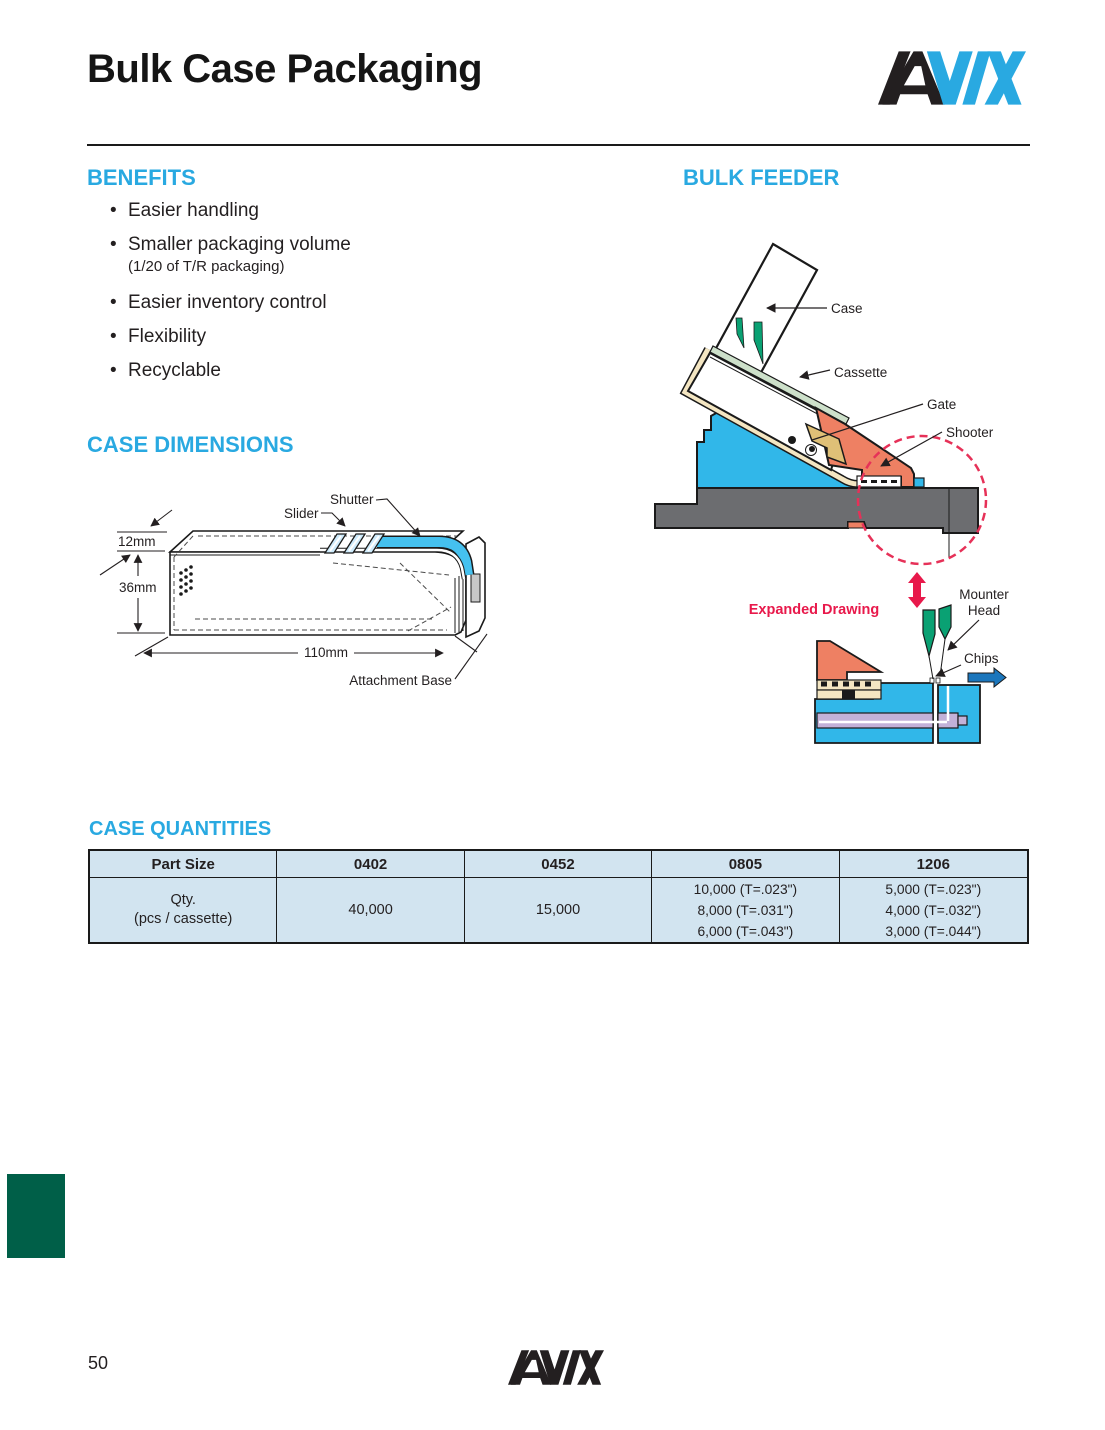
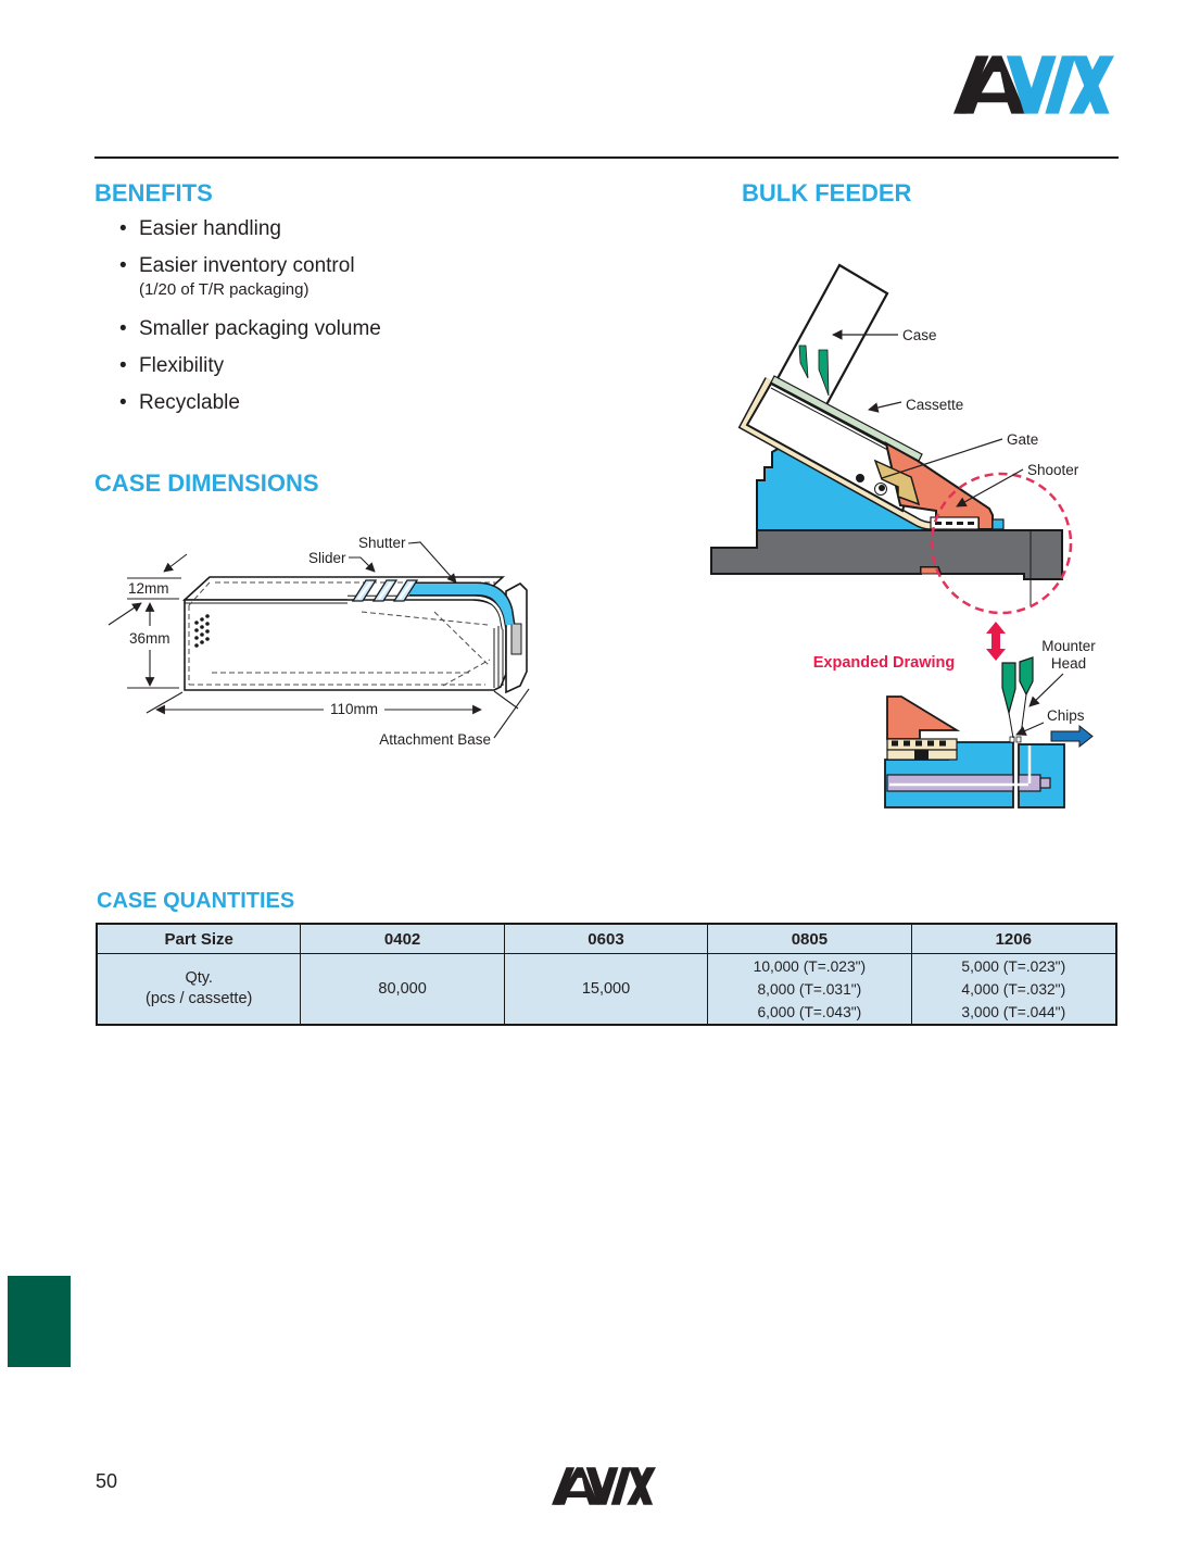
- Bulk Case Packaging
  BENEFITS
  •
  Easier handling
  •
- Smaller packaging volume
+ Easier inventory control
  (1/20 of T/R packaging)
  •
- Easier inventory control
+ Smaller packaging volume
  •
  Flexibility
  •
  Recyclable
  BULK FEEDER
  Case
  Cassette
  Gate
  Shooter
  Expanded Drawing
  Mounter
  Head
  Chips
  CASE DIMENSIONS
  Shutter
  Slider
  12mm
  36mm
  110mm
  Attachment Base
  CASE QUANTITIES
  Part Size
  0402
- 0452
+ 0603
  0805
  1206
  Qty.
  (pcs / cassette)
- 40,000
+ 80,000
  15,000
  10,000 (T=.023")
  8,000 (T=.031")
  6,000 (T=.043")
  5,000 (T=.023")
  4,000 (T=.032")
  3,000 (T=.044")
  50
